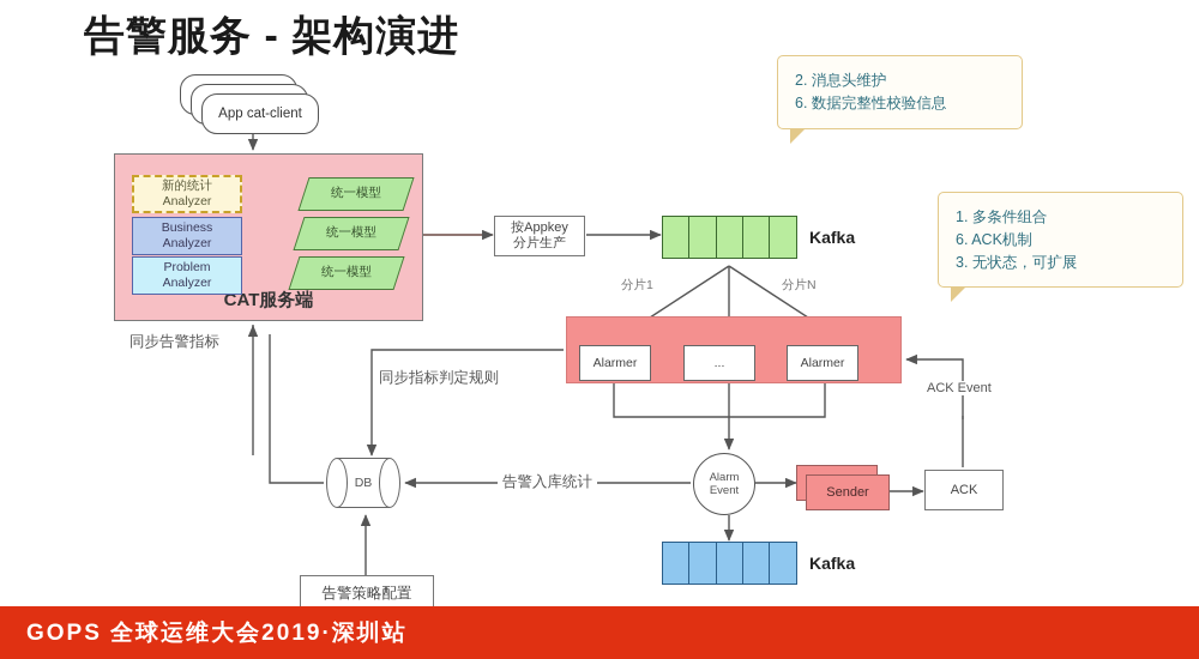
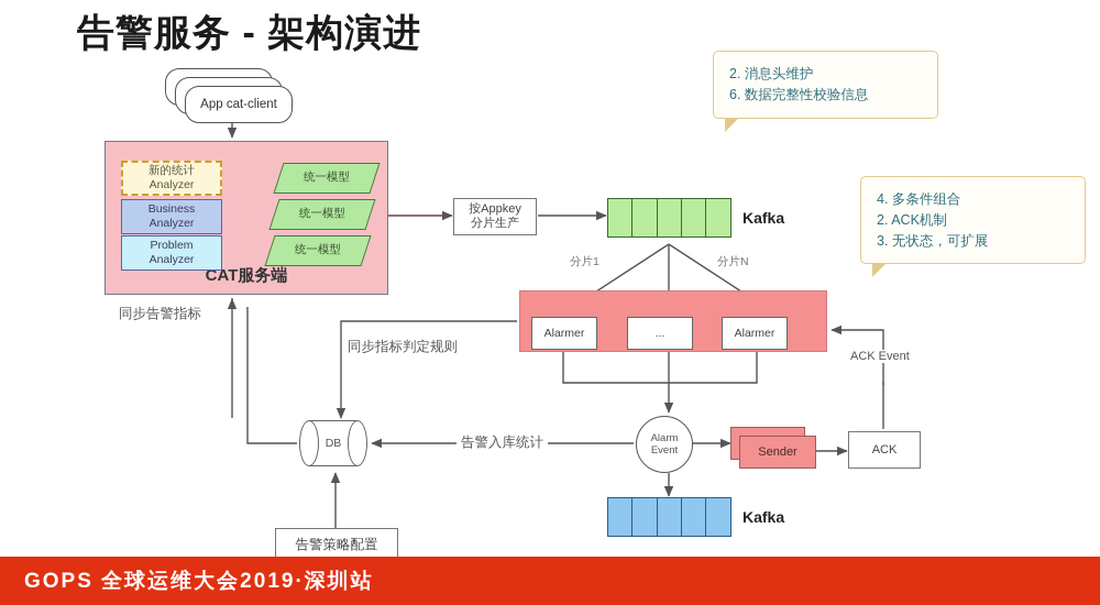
  告警服务 - 架构演进
  App cat-client
  CAT服务端
  新的统计
  Analyzer
  Business
  Analyzer
  Problem
  Analyzer
  统一模型
  统一模型
  统一模型
  按Appkey
  分片生产
  Kafka
  分片1
  分片N
  Alarmer
  ...
  Alarmer
  DB
  Alarm
  Event
  Sender
  ACK
  告警策略配置
  Kafka
  同步告警指标
  同步指标判定规则
  告警入库统计
  ACK Event
  2. 消息头维护
  6. 数据完整性校验信息
- 1. 多条件组合
+ 4. 多条件组合
- 6. ACK机制
+ 2. ACK机制
  3. 无状态，可扩展
  GOPS 全球运维大会2019·深圳站
